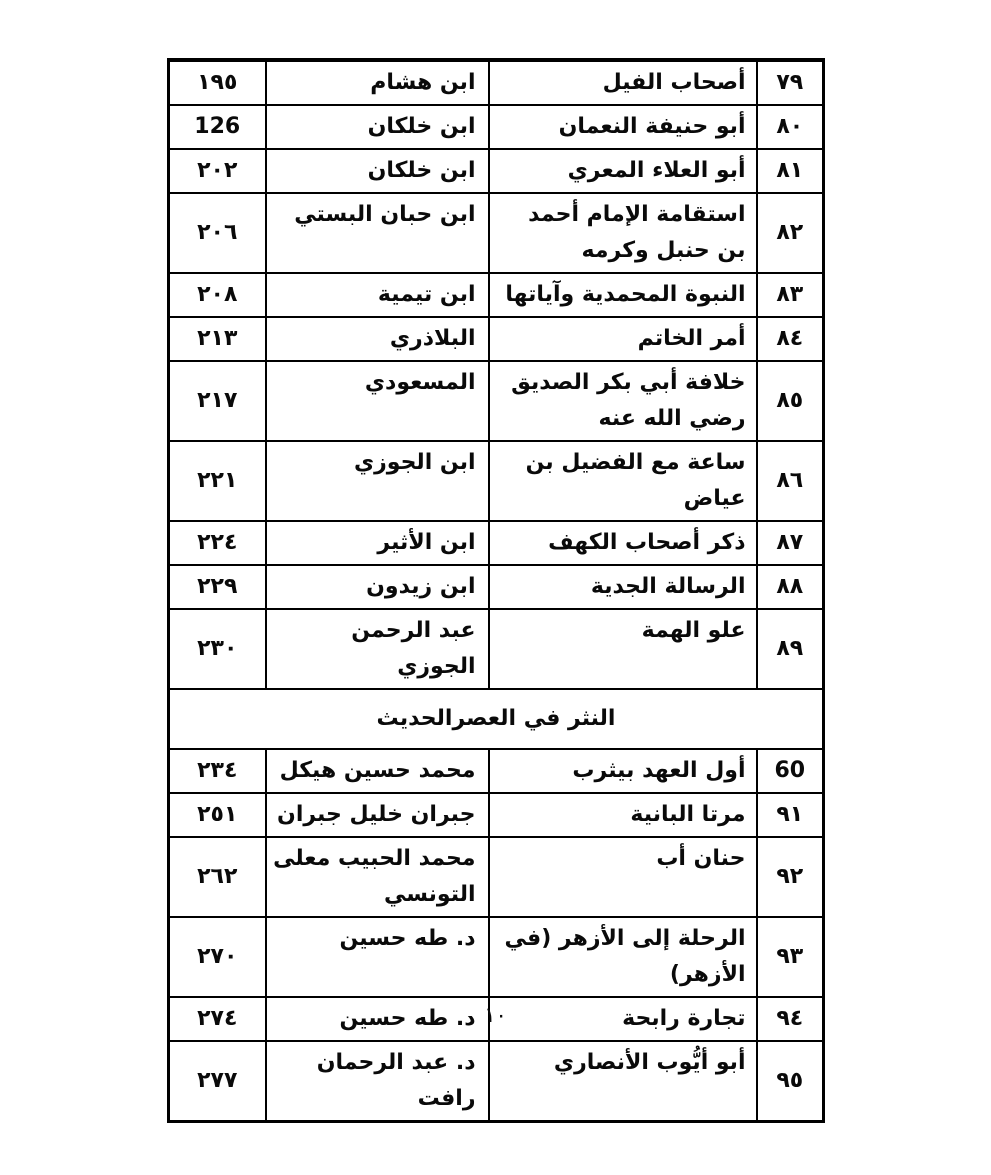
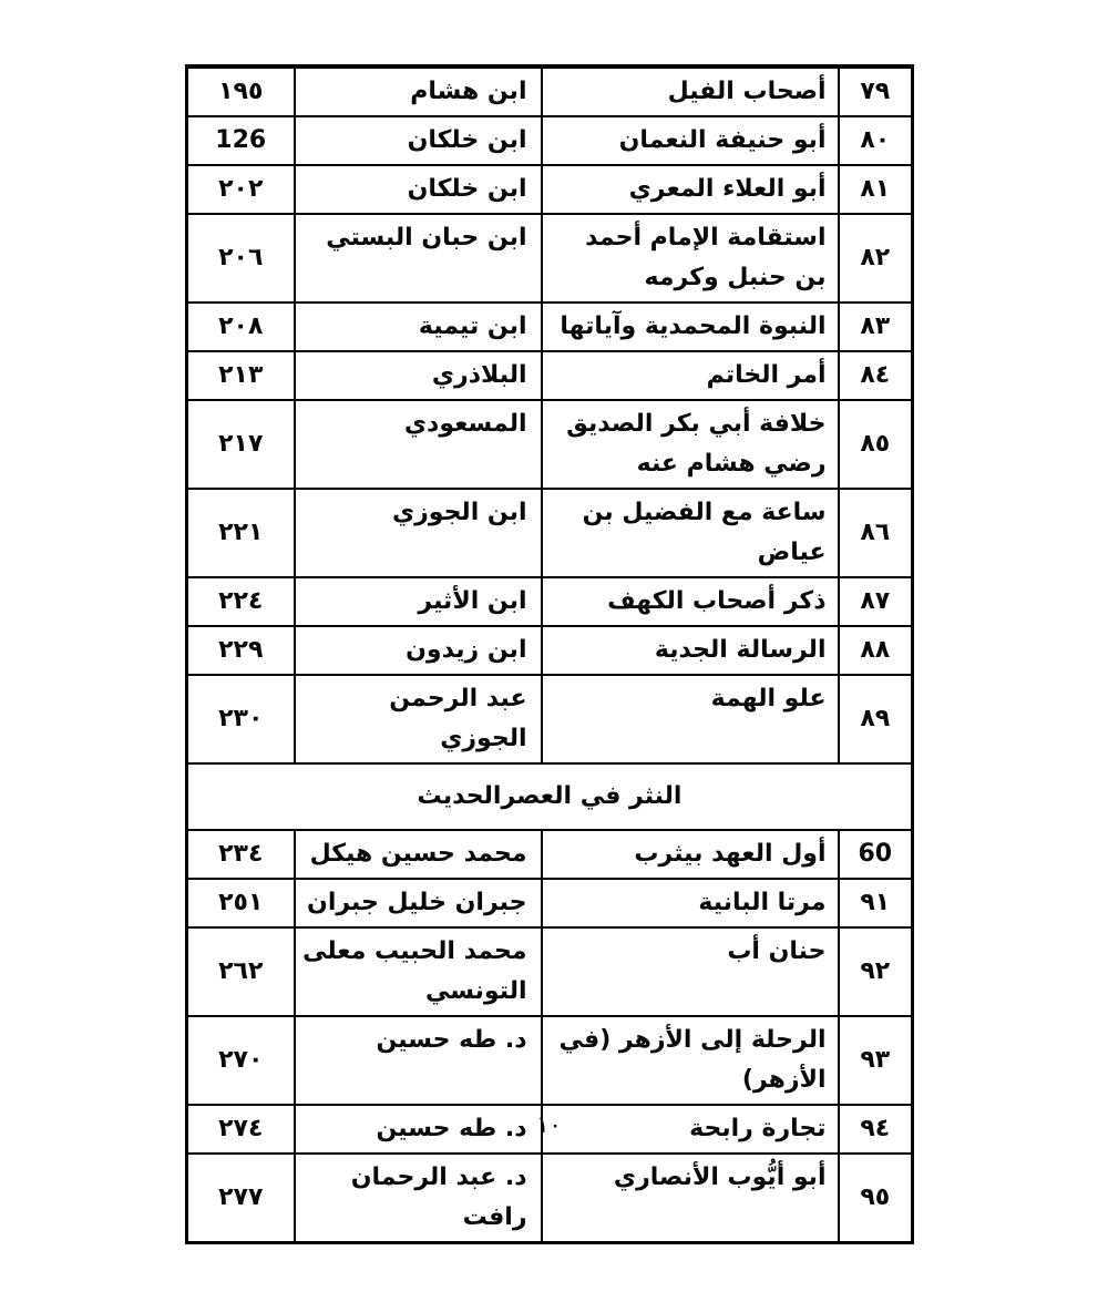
  ٧٩	أصحاب الفيل	ابن هشام	١٩٥
  ٨٠	أبو حنيفة النعمان	ابن خلكان	126
  ٨١	أبو العلاء المعري	ابن خلكان	٢٠٢
  ٨٢	استقامة الإمام أحمد بن حنبل وكرمه	ابن حبان البستي	٢٠٦
  ٨٣	النبوة المحمدية وآياتها	ابن تيمية	٢٠٨
  ٨٤	أمر الخاتم	البلاذري	٢١٣
- ٨٥	خلافة أبي بكر الصديق رضي الله عنه	المسعودي	٢١٧
+ ٨٥	خلافة أبي بكر الصديق رضي هشام عنه	المسعودي	٢١٧
  ٨٦	ساعة مع الفضيل بن عياض	ابن الجوزي	٢٢١
  ٨٧	ذكر أصحاب الكهف	ابن الأثير	٢٢٤
  ٨٨	الرسالة الجدية	ابن زيدون	٢٢٩
  ٨٩	علو الهمة	عبد الرحمن الجوزي	٢٣٠
  النثر في العصرالحديث
  60	أول العهد بيثرب	محمد حسين هيكل	٢٣٤
  ٩١	مرتا البانية	جبران خليل جبران	٢٥١
  ٩٢	حنان أب	محمد الحبيب معلى التونسي	٢٦٢
  ٩٣	الرحلة إلى الأزهر (في الأزهر)	د. طه حسين	٢٧٠
  ٩٤	تجارة رابحة	د. طه حسين	٢٧٤
  ٩٥	أبو أيُّوب الأنصاري	د. عبد الرحمان رافت	٢٧٧
  ١٠
